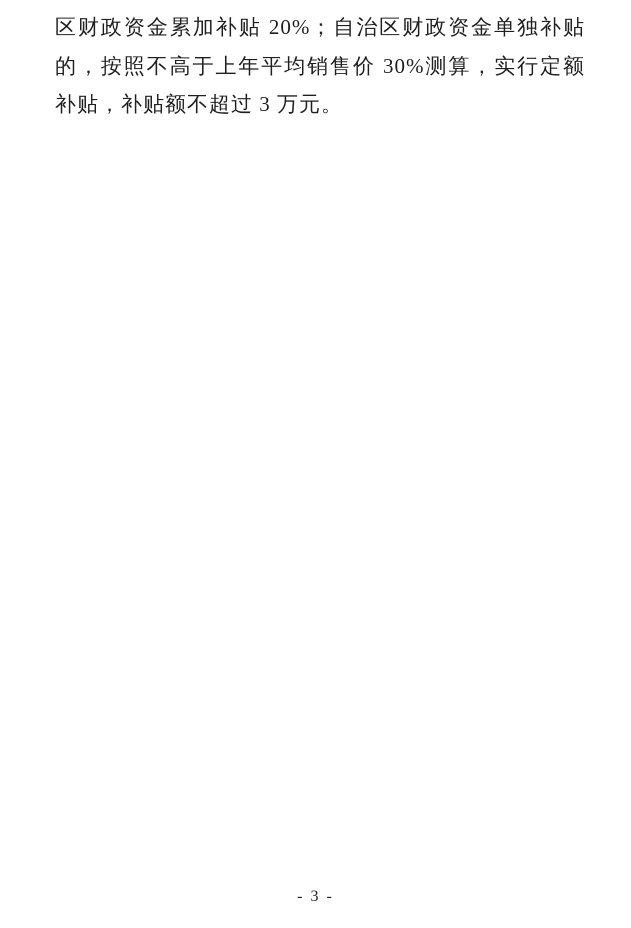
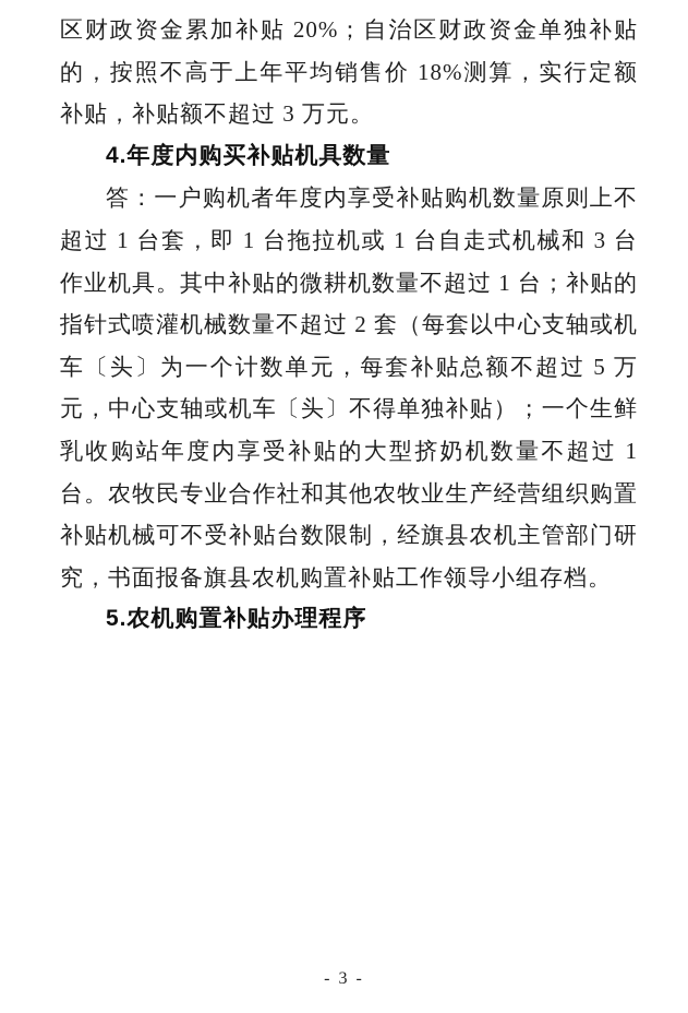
- 区财政资金累加补贴 20%；自治区财政资金单独补贴的，按照不高于上年平均销售价 30%测算，实行定额补贴，补贴额不超过 3 万元。
+ 区财政资金累加补贴 20%；自治区财政资金单独补贴的，按照不高于上年平均销售价 18%测算，实行定额补贴，补贴额不超过 3 万元。
+ 4.年度内购买补贴机具数量
+ 答：一户购机者年度内享受补贴购机数量原则上不超过 1 台套，即 1 台拖拉机或 1 台自走式机械和 3 台作业机具。其中补贴的微耕机数量不超过 1 台；补贴的指针式喷灌机械数量不超过 2 套（每套以中心支轴或机车〔头〕为一个计数单元，每套补贴总额不超过 5 万元，中心支轴或机车〔头〕不得单独补贴）；一个生鲜乳收购站年度内享受补贴的大型挤奶机数量不超过 1 台。农牧民专业合作社和其他农牧业生产经营组织购置补贴机械可不受补贴台数限制，经旗县农机主管部门研究，书面报备旗县农机购置补贴工作领导小组存档。
+ 5.农机购置补贴办理程序
  - 3 -
